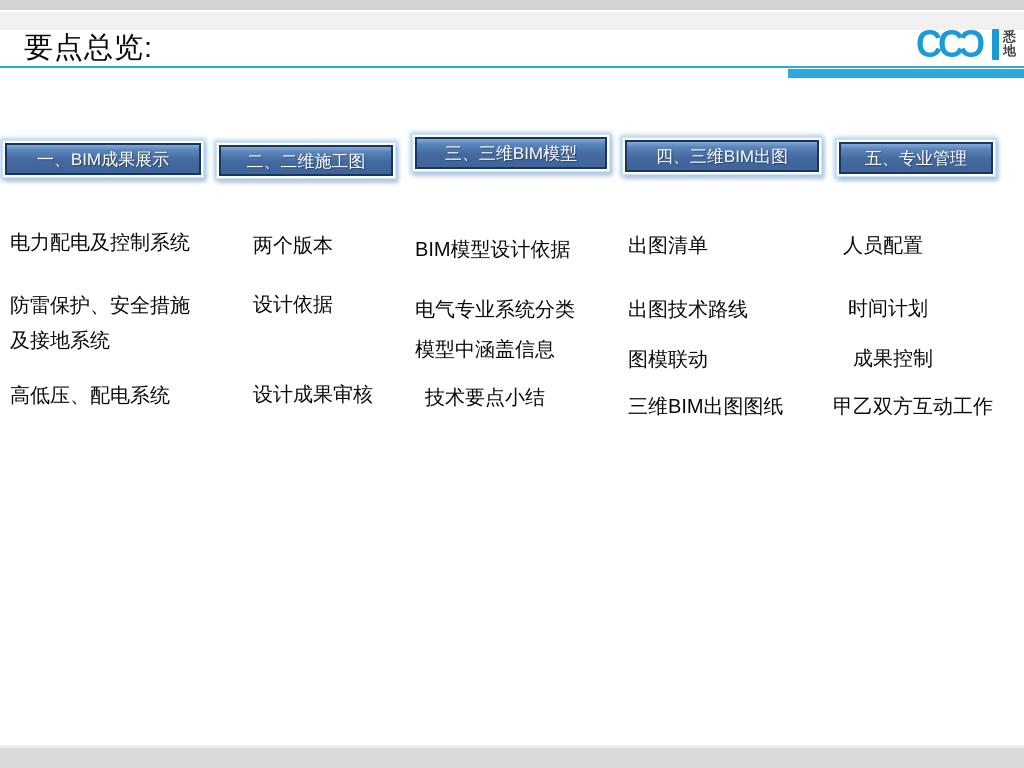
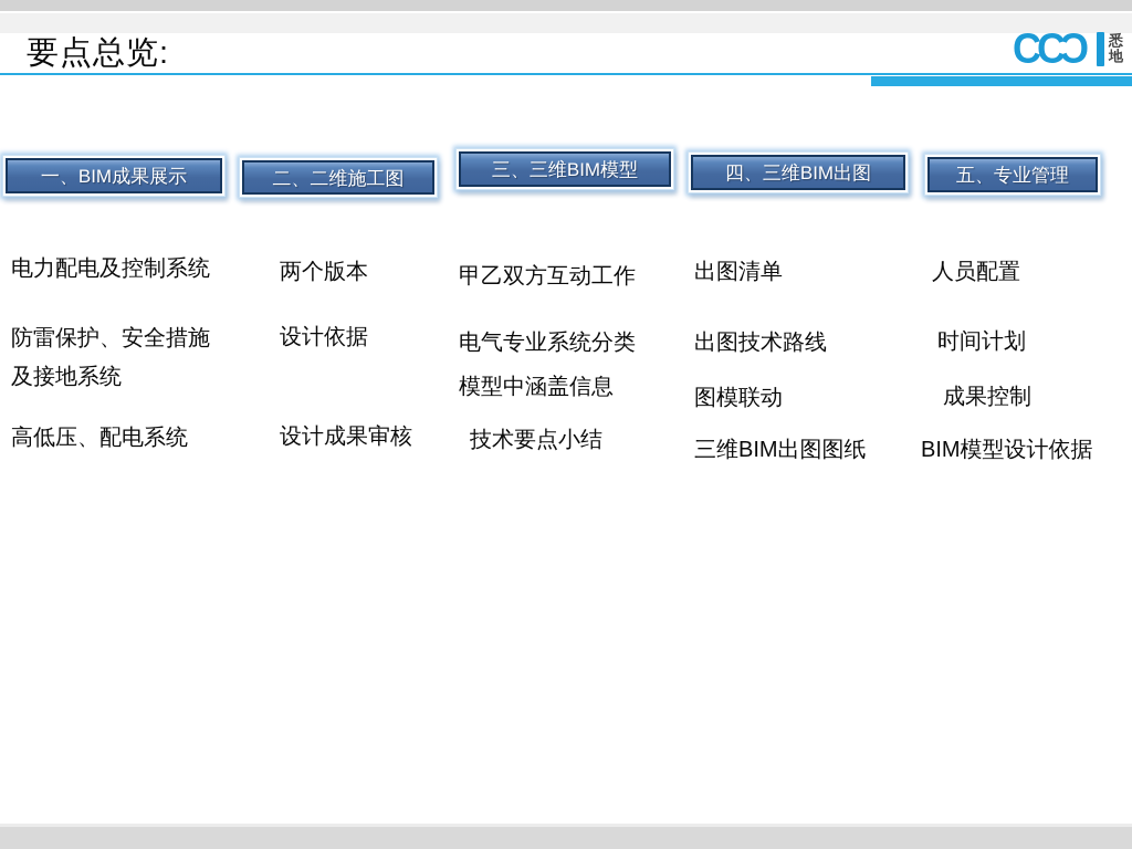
  要点总览:
  C
  C
  悉
  地
  一、BIM成果展示
  二、二维施工图
  三、三维BIM模型
  四、三维BIM出图
  五、专业管理
  电力配电及控制系统
  防雷保护、安全措施
  及接地系统
  高低压、配电系统
  两个版本
  设计依据
  设计成果审核
- BIM模型设计依据
+ 甲乙双方互动工作
  电气专业系统分类
  模型中涵盖信息
  技术要点小结
  出图清单
  出图技术路线
  图模联动
  三维BIM出图图纸
  人员配置
  时间计划
  成果控制
- 甲乙双方互动工作
+ BIM模型设计依据
